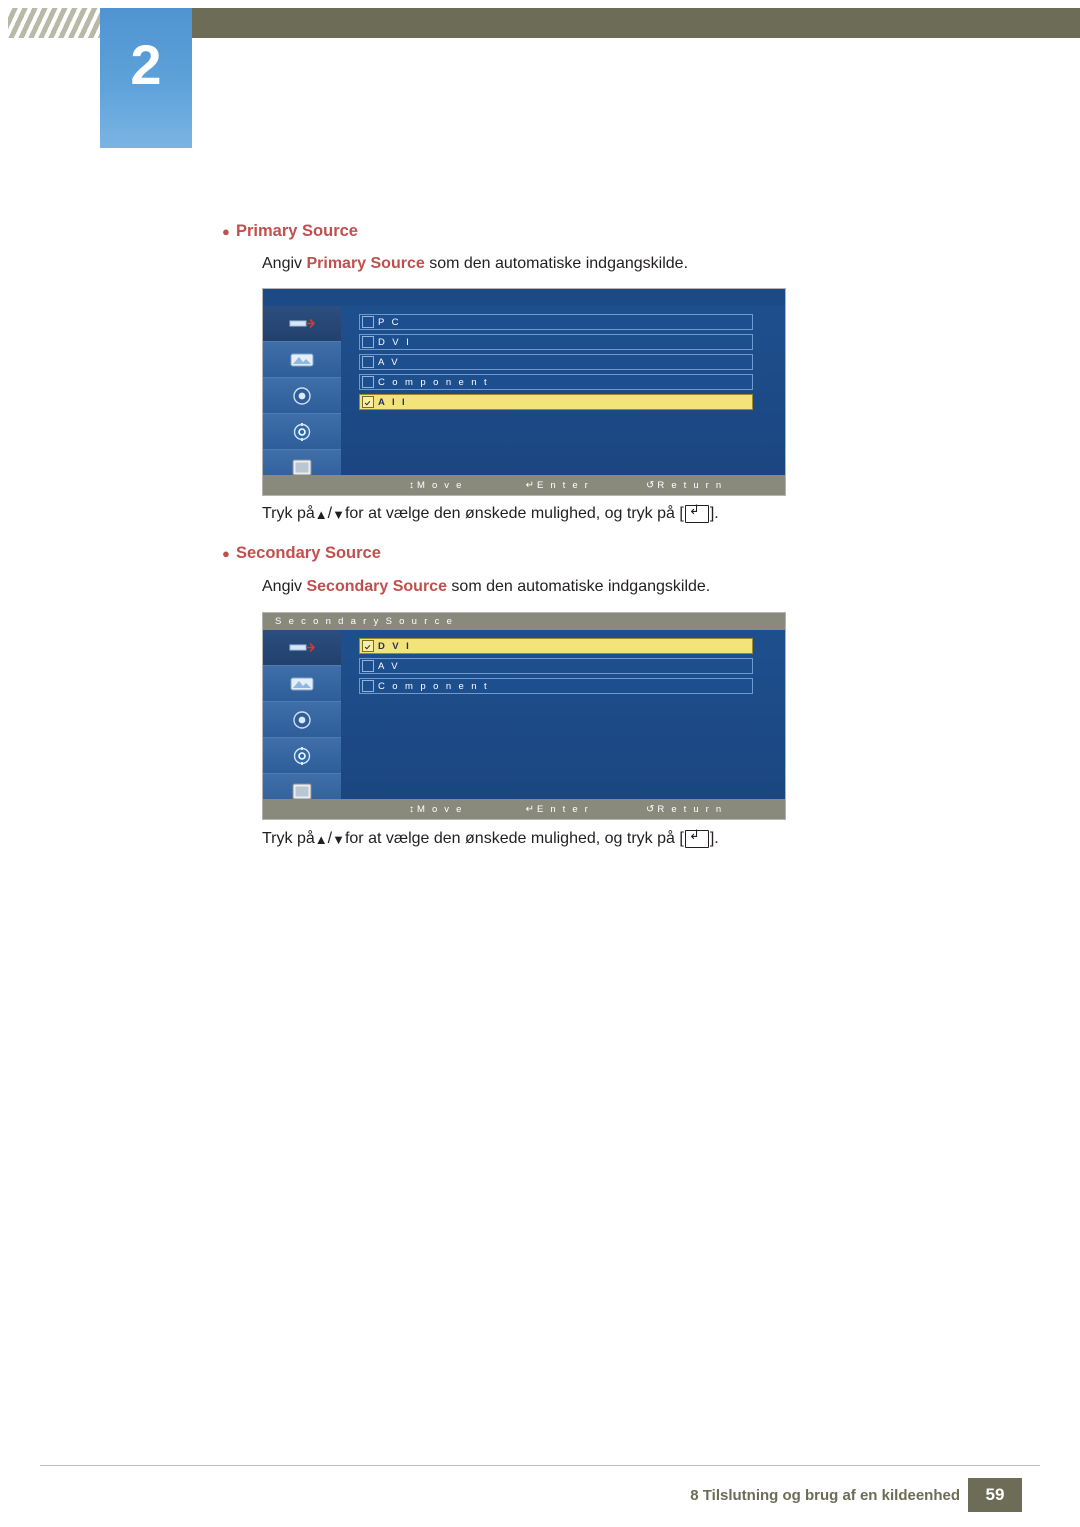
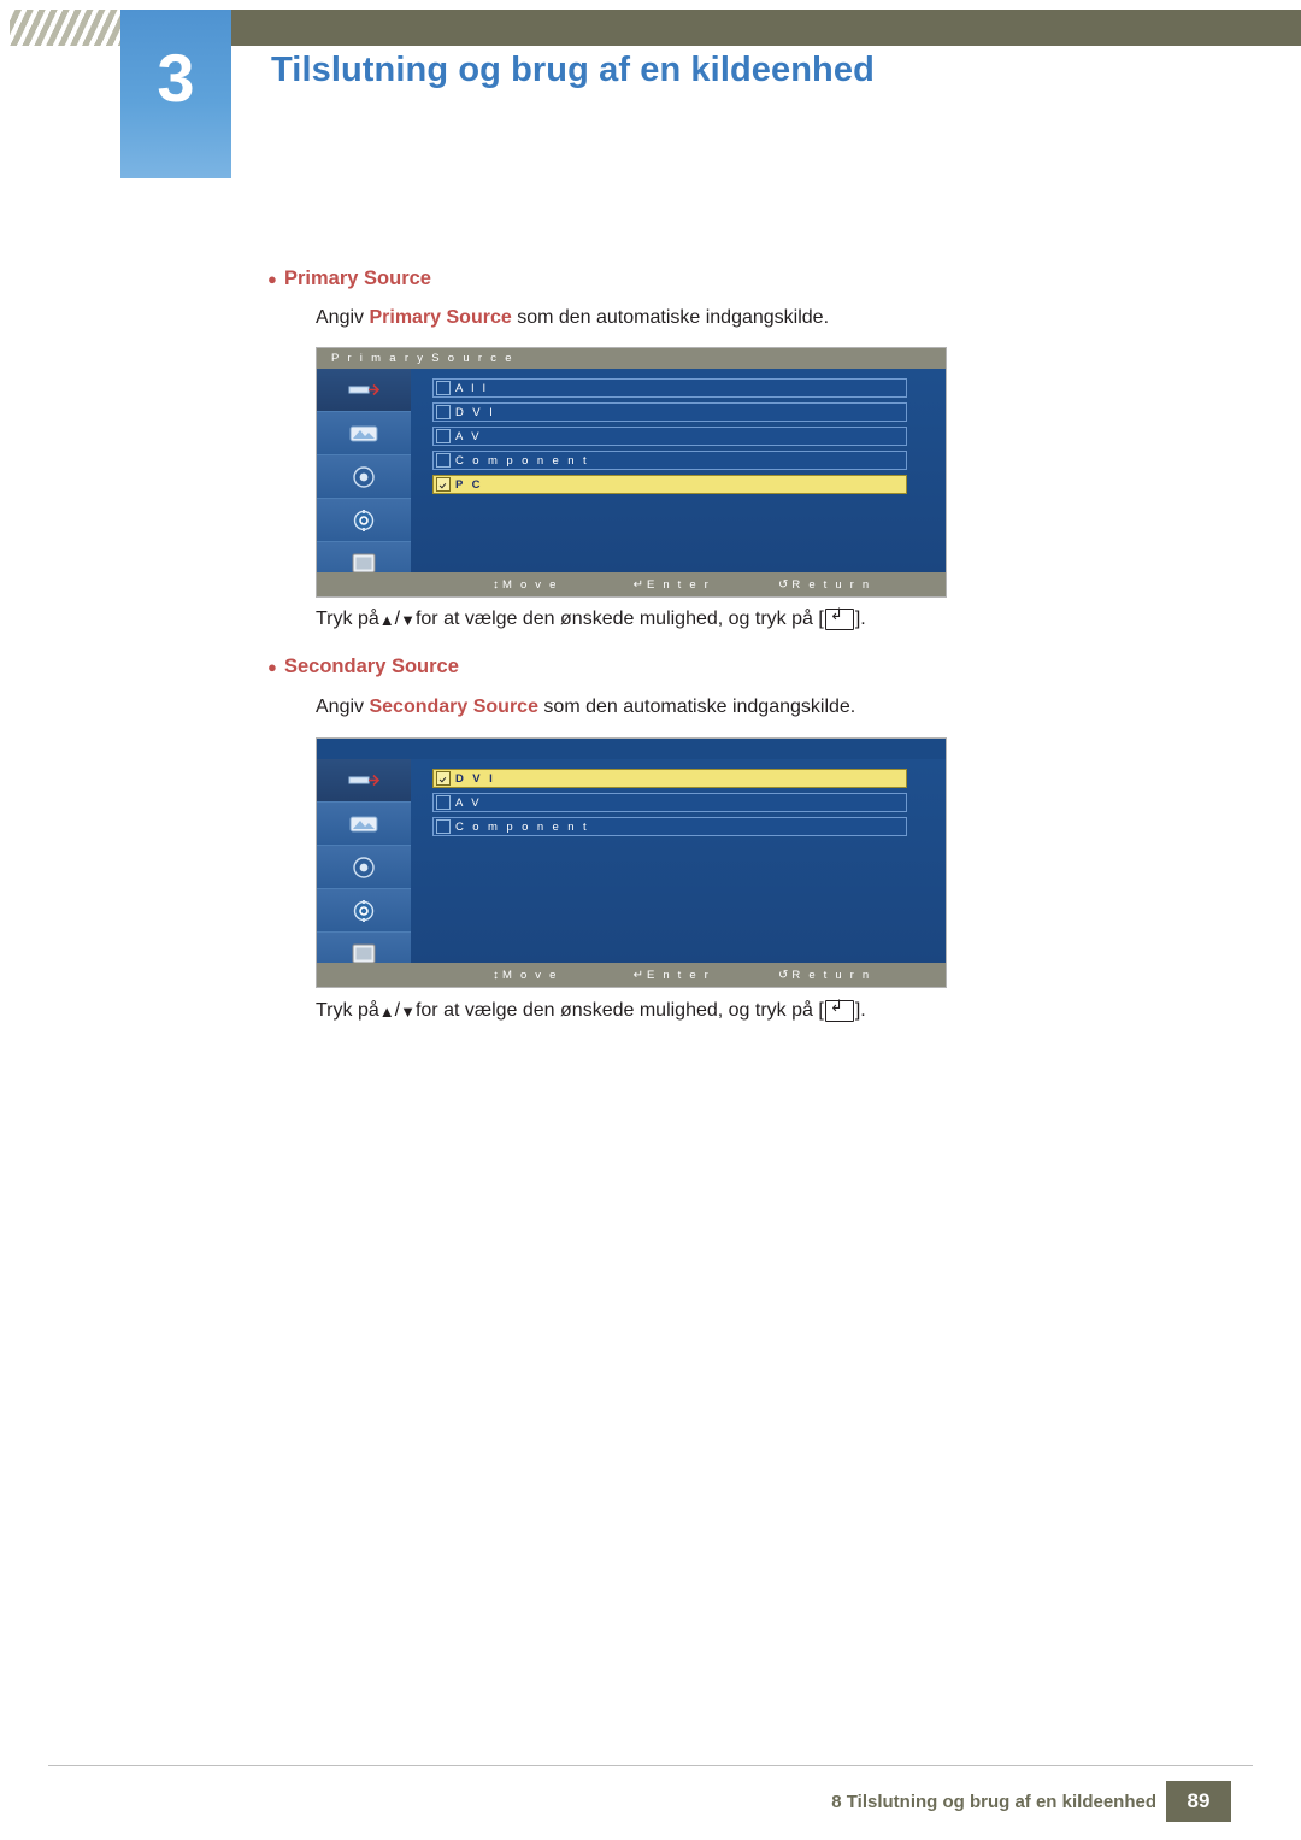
- 2
+ 3
+ Tilslutning og brug af en kildeenhed
  ●
  Primary Source
  Angiv Primary Source som den automatiske indgangskilde.
+ P r i m a r y S o u r c e
- P C
+ A l l
  D V I
  A V
  C o m p o n e n t
- A l l
+ P C
  ↕
  M o v e
  ↵
  E n t e r
  ↺
  R e t u r n
  Tryk på
  ▲
  /
  ▼
  for at vælge den ønskede mulighed, og tryk på [
  ].
  ●
  Secondary Source
  Angiv Secondary Source som den automatiske indgangskilde.
- S e c o n d a r y S o u r c e
  D V I
  A V
  C o m p o n e n t
  ↕
  M o v e
  ↵
  E n t e r
  ↺
  R e t u r n
  Tryk på
  ▲
  /
  ▼
  for at vælge den ønskede mulighed, og tryk på [
  ].
  8 Tilslutning og brug af en kildeenhed
- 59
+ 89
